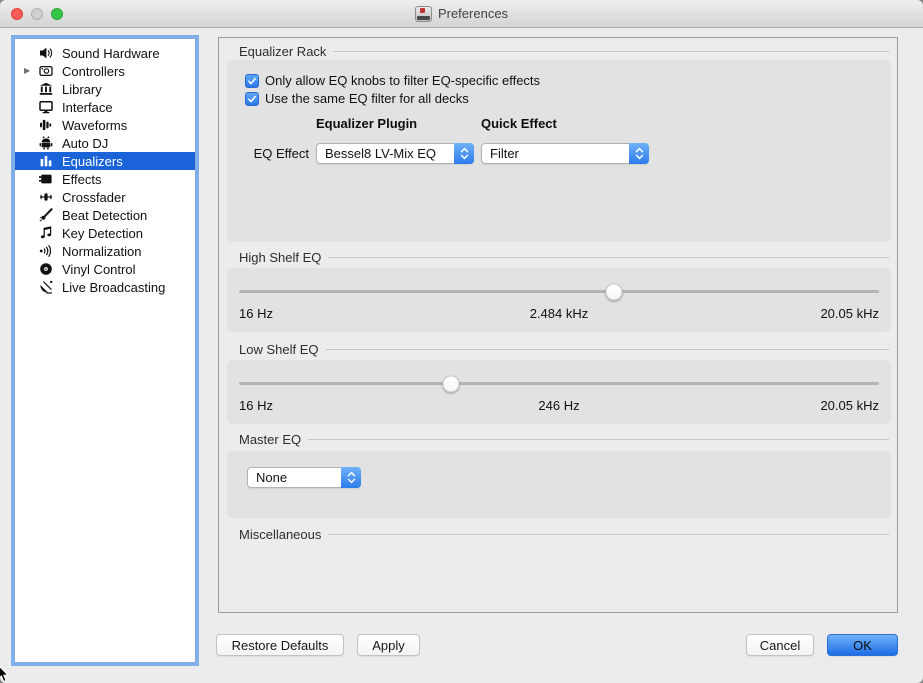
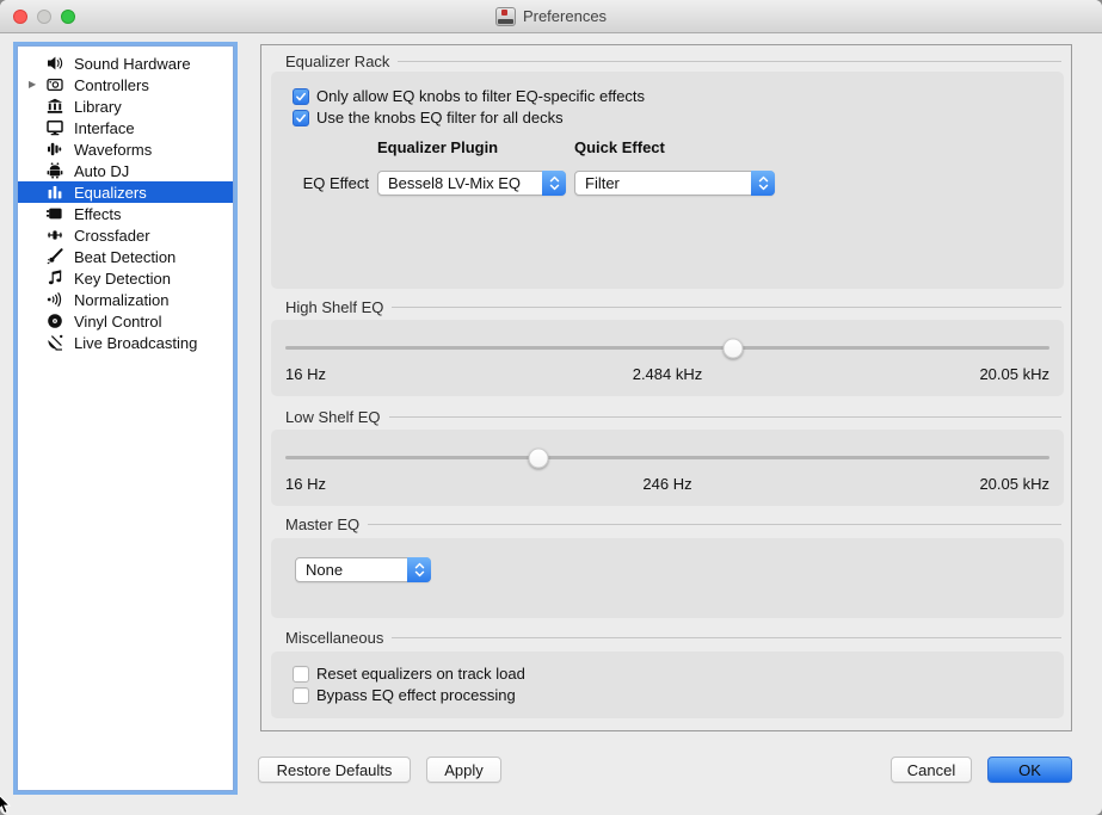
  Preferences
  Sound Hardware
  ▶
  Controllers
  Library
  Interface
  Waveforms
  Auto DJ
  Equalizers
  Effects
  Crossfader
  Beat Detection
  Key Detection
  Normalization
  Vinyl Control
  Live Broadcasting
  Equalizer Rack
  Only allow EQ knobs to filter EQ-specific effects
- Use the same EQ filter for all decks
+ Use the knobs EQ filter for all decks
  Equalizer Plugin
  Quick Effect
  EQ Effect
  Bessel8 LV-Mix EQ
  Filter
  High Shelf EQ
  16 Hz
  2.484 kHz
  20.05 kHz
  Low Shelf EQ
  16 Hz
  246 Hz
  20.05 kHz
  Master EQ
  None
  Miscellaneous
+ Reset equalizers on track load
+ Bypass EQ effect processing
  Restore Defaults
  Apply
  Cancel
  OK
